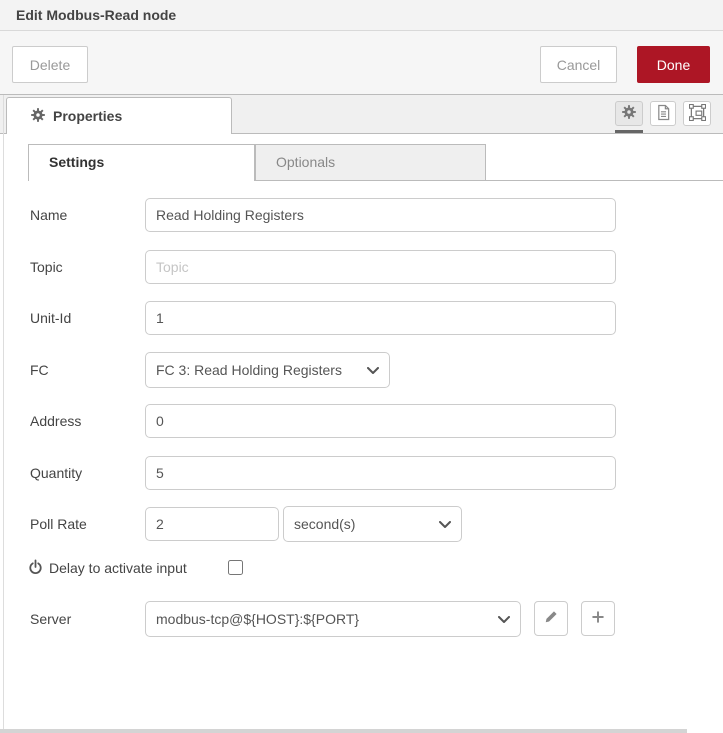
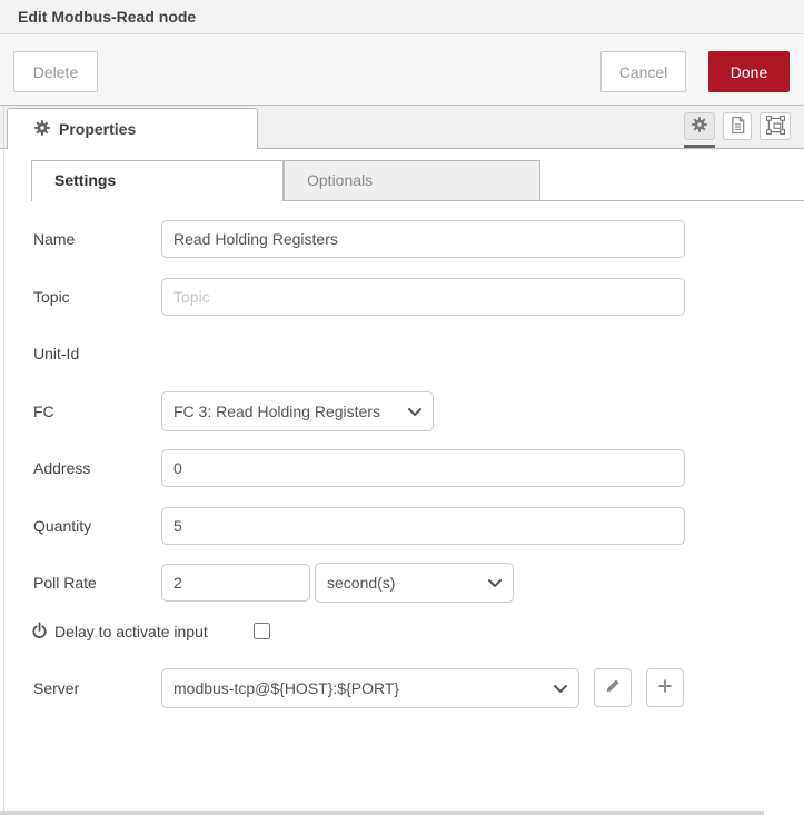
  Edit Modbus-Read node
  Delete
  Cancel
  Done
  Properties
  Settings
  Optionals
  Name
  Read Holding Registers
  Topic
  Topic
  Unit-Id
- 1
  FC
  FC 3: Read Holding Registers
  Address
  0
  Quantity
  5
  Poll Rate
  2
  second(s)
  Delay to activate input
  Server
  modbus-tcp@${HOST}:${PORT}
